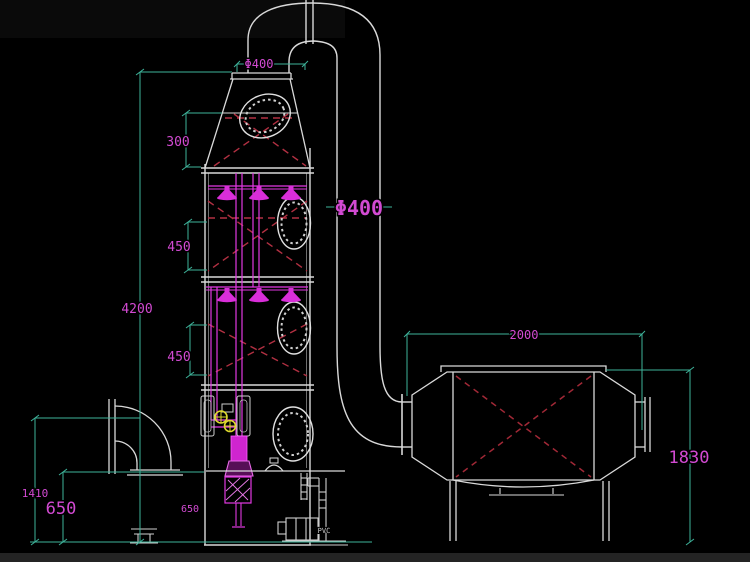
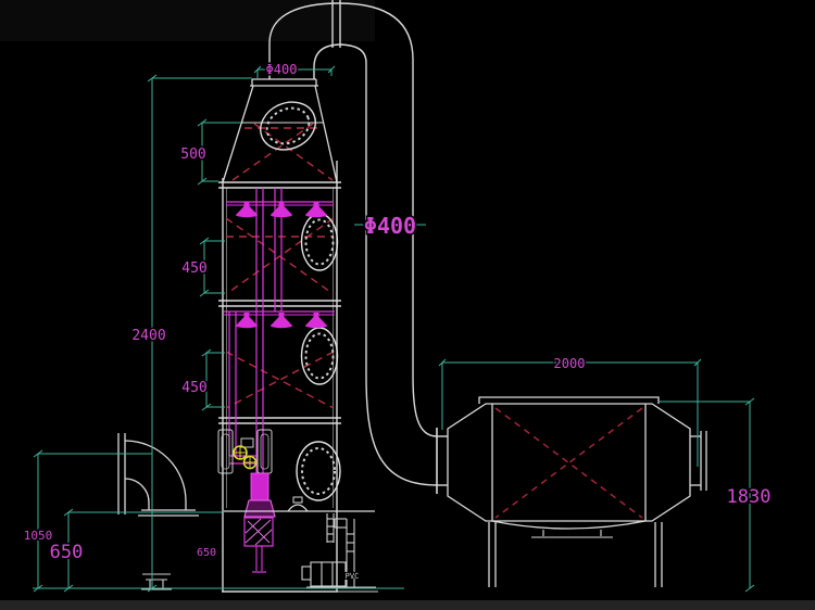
  PVC
  Φ400
  Φ400
- 300
+ 500
  450
  450
- 4200
+ 2400
- 1410
+ 1050
  650
  650
  2000
  1830
